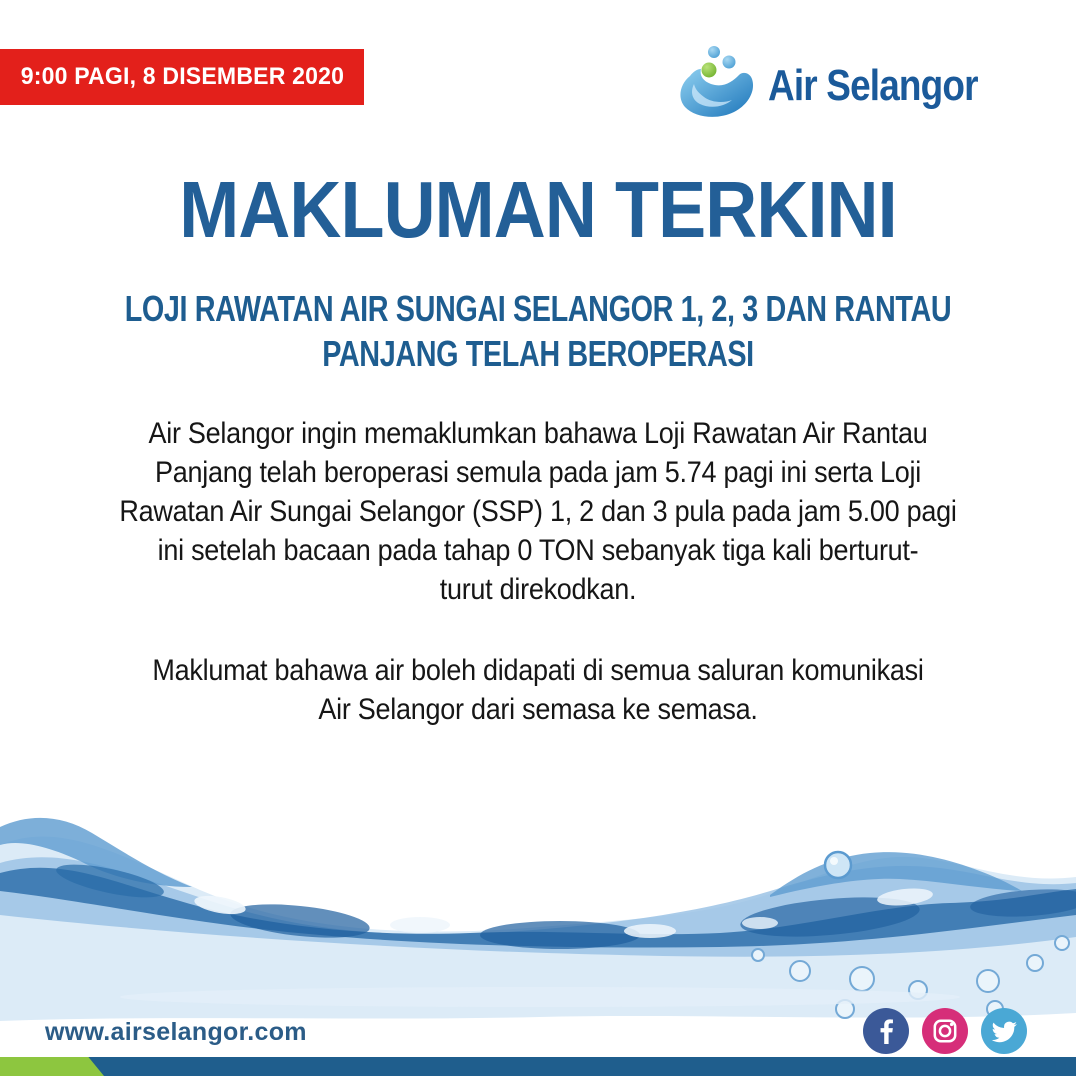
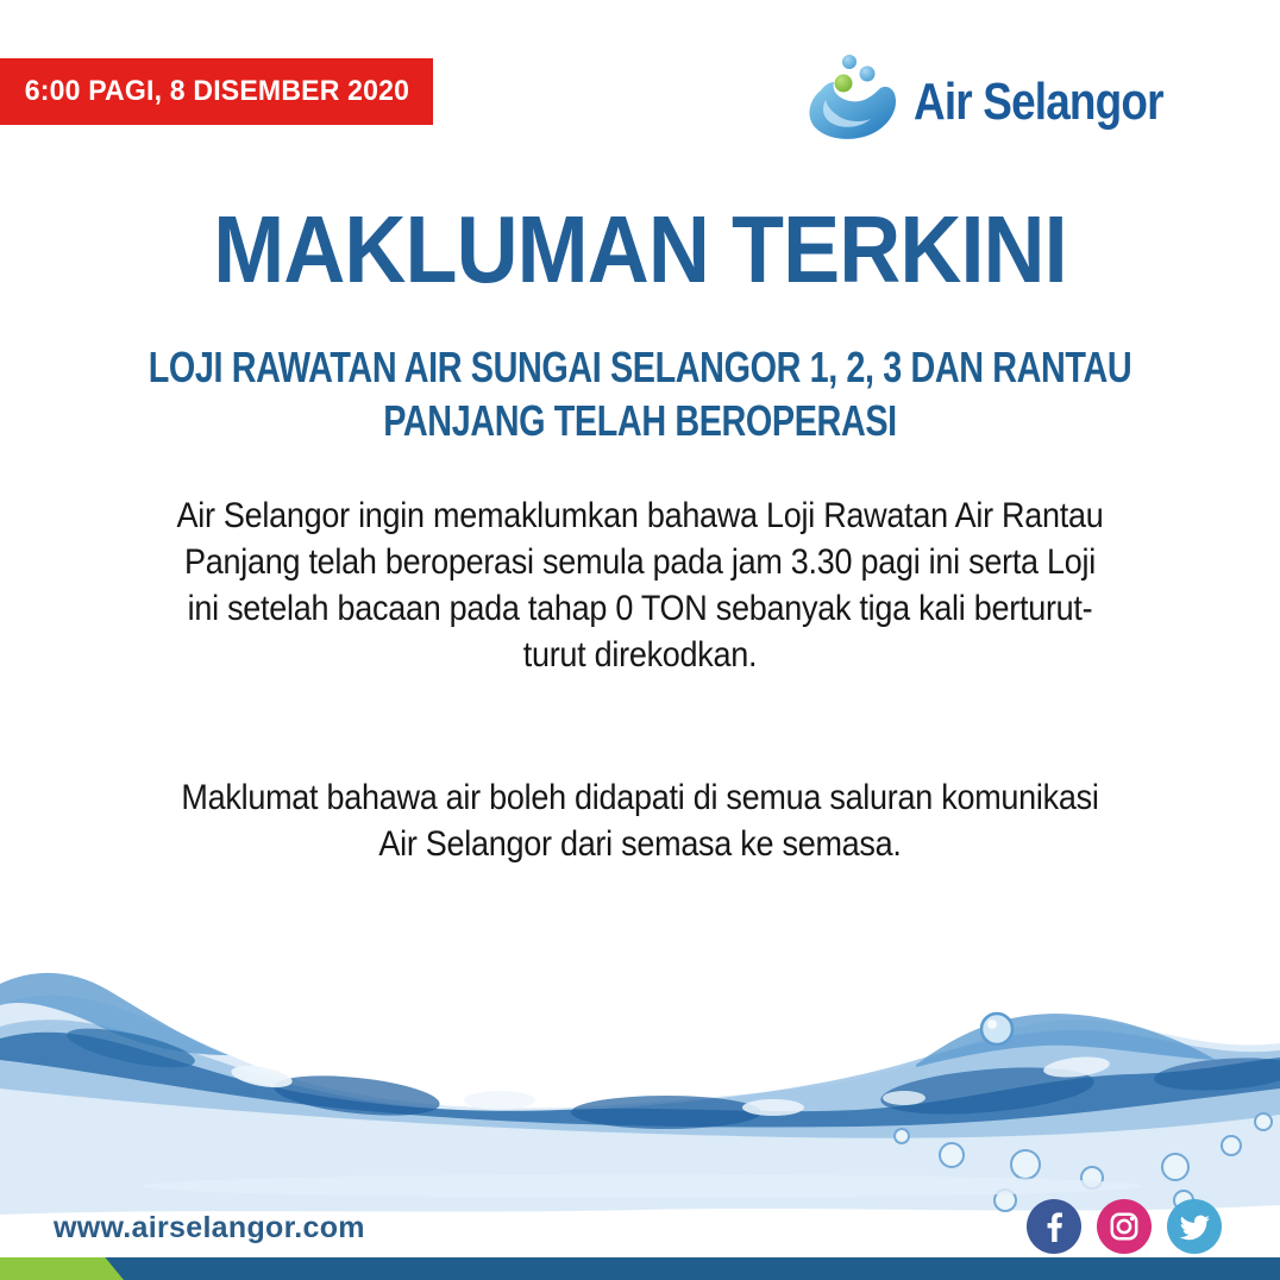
- 9:00 PAGI, 8 DISEMBER 2020
+ 6:00 PAGI, 8 DISEMBER 2020
  Air Selangor
  MAKLUMAN TERKINI
  LOJI RAWATAN AIR SUNGAI SELANGOR 1, 2, 3 DAN RANTAU
  PANJANG TELAH BEROPERASI
  Air Selangor ingin memaklumkan bahawa Loji Rawatan Air Rantau
- Panjang telah beroperasi semula pada jam 5.74 pagi ini serta Loji
+ Panjang telah beroperasi semula pada jam 3.30 pagi ini serta Loji
- Rawatan Air Sungai Selangor (SSP) 1, 2 dan 3 pula pada jam 5.00 pagi
  ini setelah bacaan pada tahap 0 TON sebanyak tiga kali berturut-
  turut direkodkan.
  Maklumat bahawa air boleh didapati di semua saluran komunikasi
  Air Selangor dari semasa ke semasa.
  www.airselangor.com
